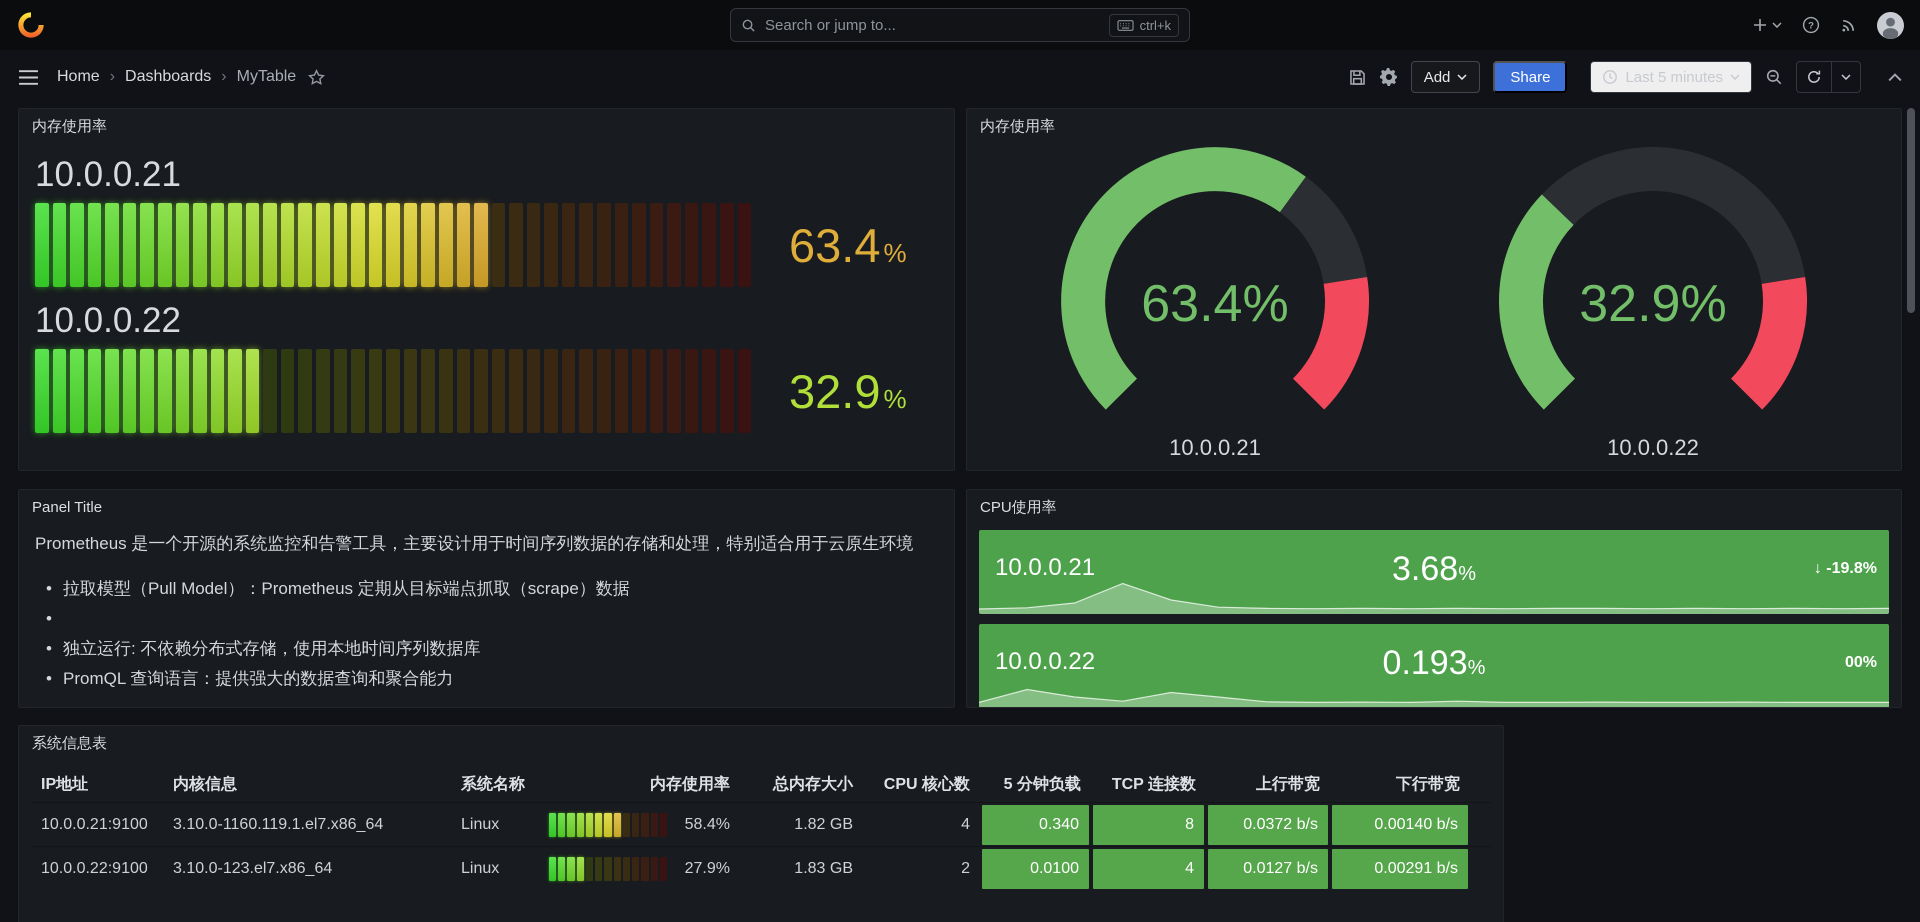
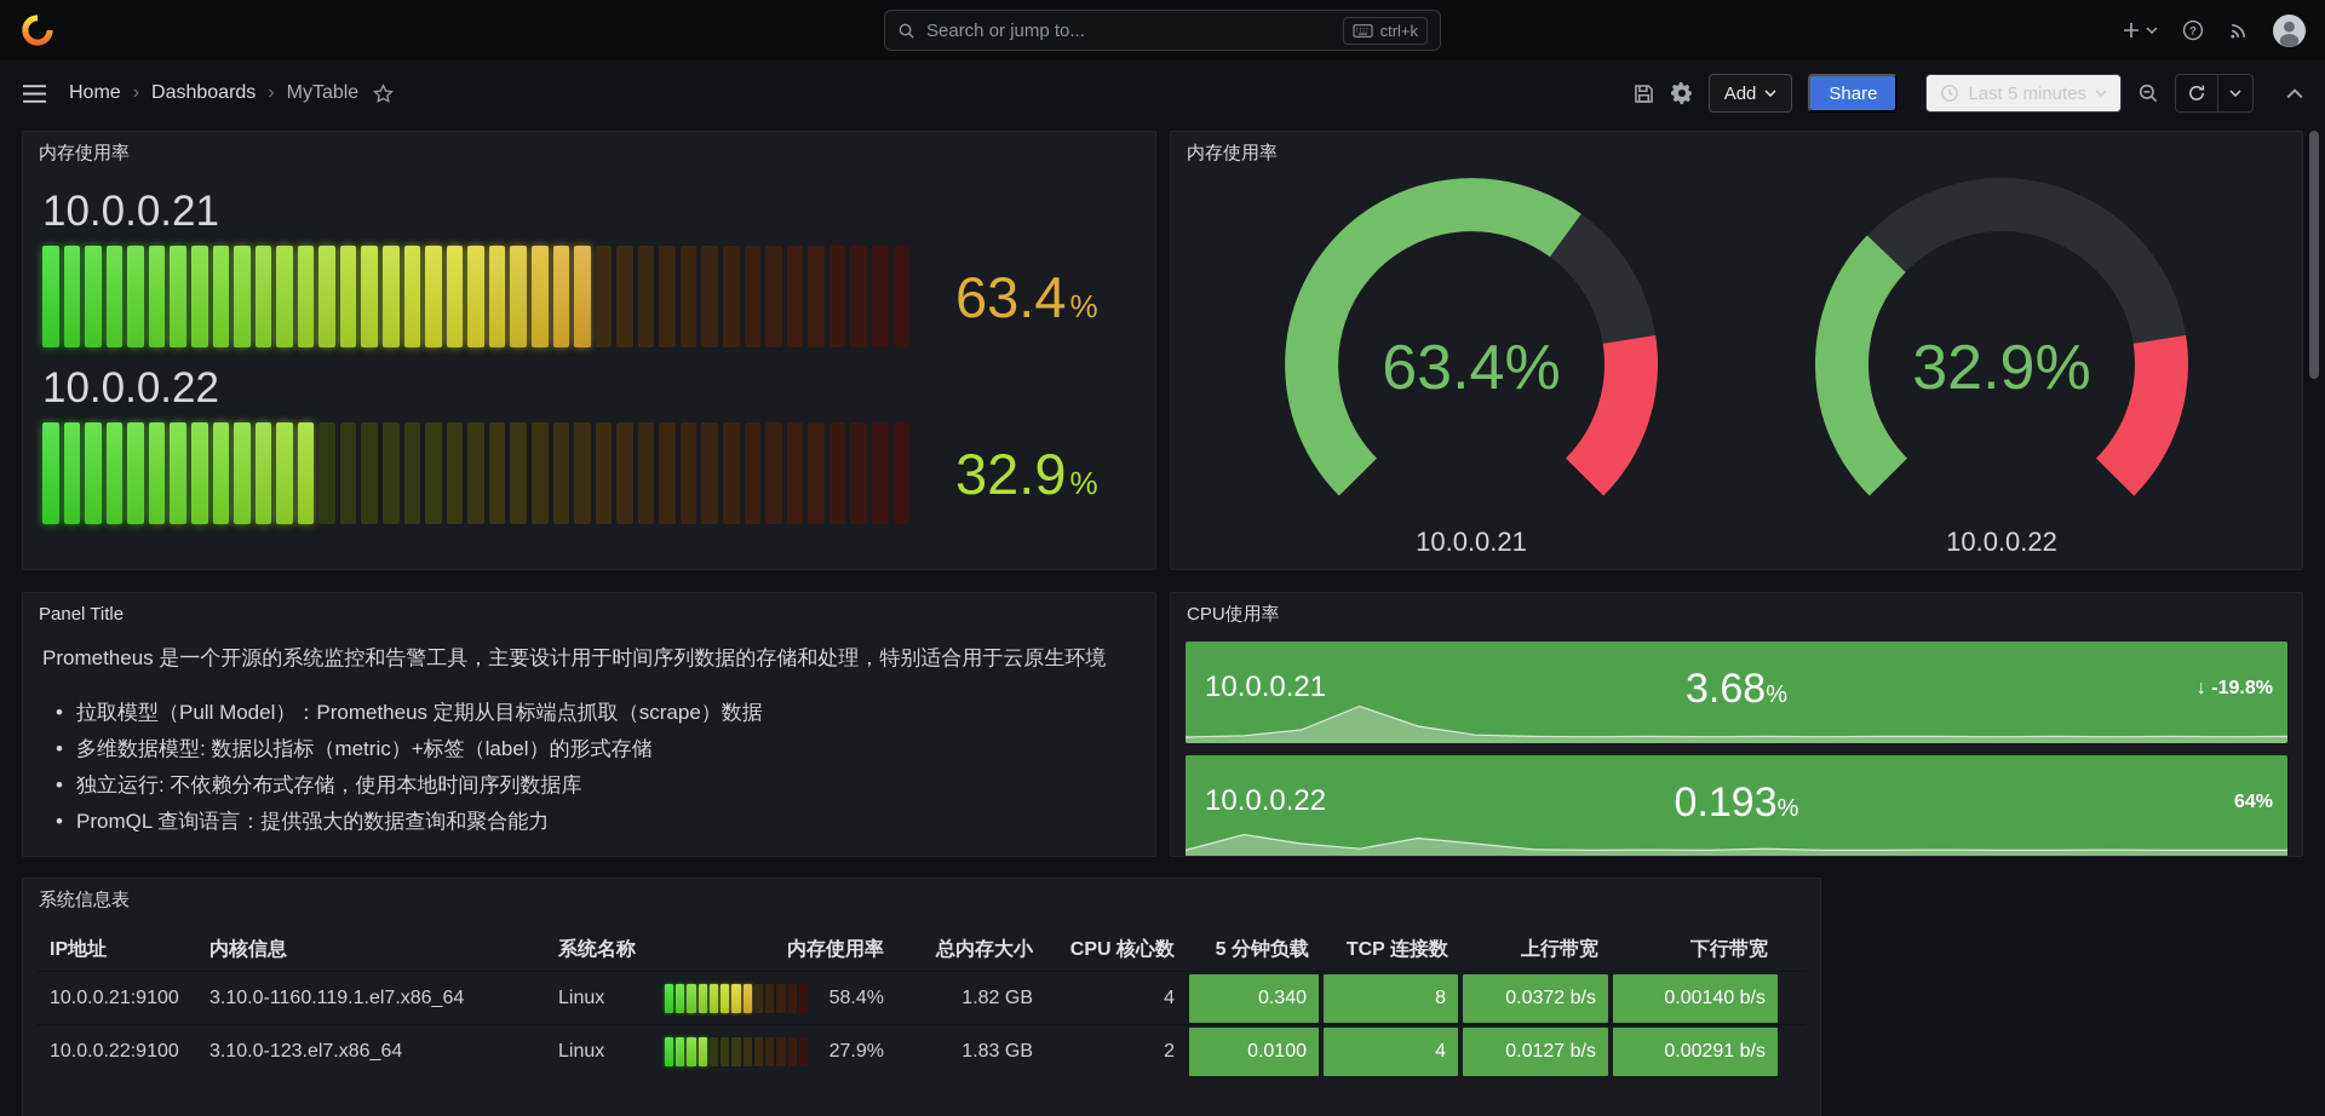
  Search or jump to...
  ctrl+k
  ?
  Home
  ›
  Dashboards
  ›
  MyTable
  Add
  Share
  Last 5 minutes
  内存使用率
  10.0.0.21
  63.4
  %
  10.0.0.22
  32.9
  %
  内存使用率
  63.4%
  10.0.0.21
  32.9%
  10.0.0.22
  Panel Title
  Prometheus 是一个开源的系统监控和告警工具，主要设计用于时间序列数据的存储和处理，特别适合用于云原生环境
  •
  拉取模型（Pull Model）：Prometheus 定期从目标端点抓取（scrape）数据
  •
+ 多维数据模型: 数据以指标（metric）+标签（label）的形式存储
  •
  独立运行: 不依赖分布式存储，使用本地时间序列数据库
  •
  PromQL 查询语言：提供强大的数据查询和聚合能力
  CPU使用率
  10.0.0.21
  3.68%
  ↓ -19.8%
  10.0.0.22
  0.193%
- 00%
+ 64%
  系统信息表
  IP地址
  内核信息
  系统名称
  内存使用率
  总内存大小
  CPU 核心数
  5 分钟负载
  TCP 连接数
  上行带宽
  下行带宽
  10.0.0.21:9100
  3.10.0-1160.119.1.el7.x86_64
  Linux
  58.4%
  1.82 GB
  4
  0.340
  8
  0.0372 b/s
  0.00140 b/s
  10.0.0.22:9100
  3.10.0-123.el7.x86_64
  Linux
  27.9%
  1.83 GB
  2
  0.0100
  4
  0.0127 b/s
  0.00291 b/s
